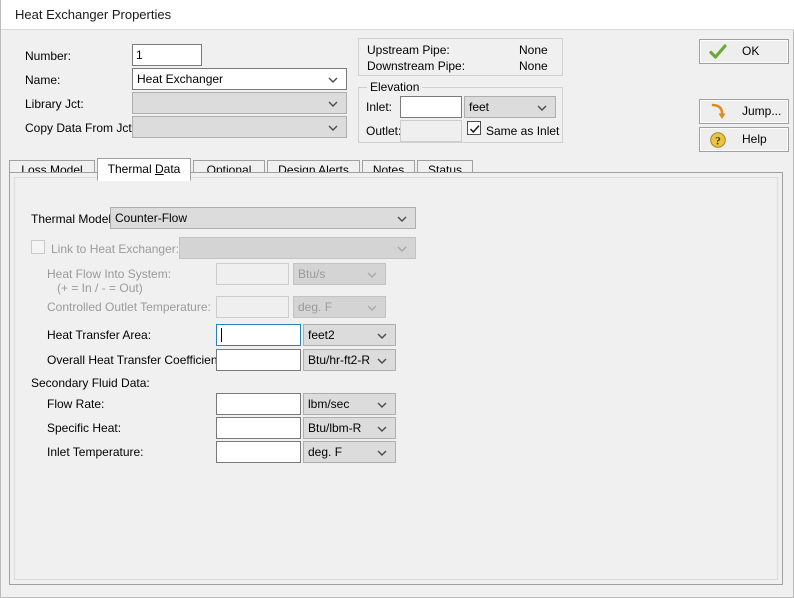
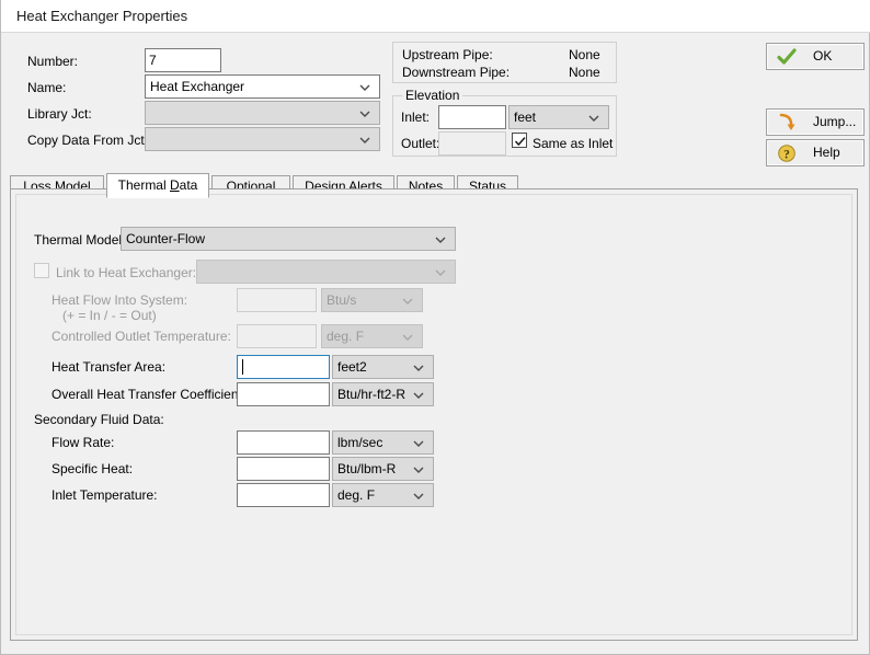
  Heat Exchanger Properties
  Number:
- 1
+ 7
  Name:
  Heat Exchanger
  Library Jct:
  Copy Data From Jct
  Upstream Pipe:
  None
  Downstream Pipe:
  None
  Elevation
  Inlet:
  feet
  Outlet
  Same as Inlet
  OK
  Jump...
  ?
  Help
  Loss Model
  Thermal Data
  Optional
  Design Alerts
  Notes
  Status
  Thermal Mode
  Counter-Flow
  Link to Heat Exchanger:
  Heat Flow Into System:
  (+ = In / - = Out)
  Btu/s
  Controlled Outlet Temperature:
  deg. F
  Heat Transfer Area:
  feet2
  Overall Heat Transfer Coefficien
  Btu/hr-ft2-R
  Secondary Fluid Data:
  Flow Rate:
  lbm/sec
  Specific Heat:
  Btu/lbm-R
  Inlet Temperature:
  deg. F
